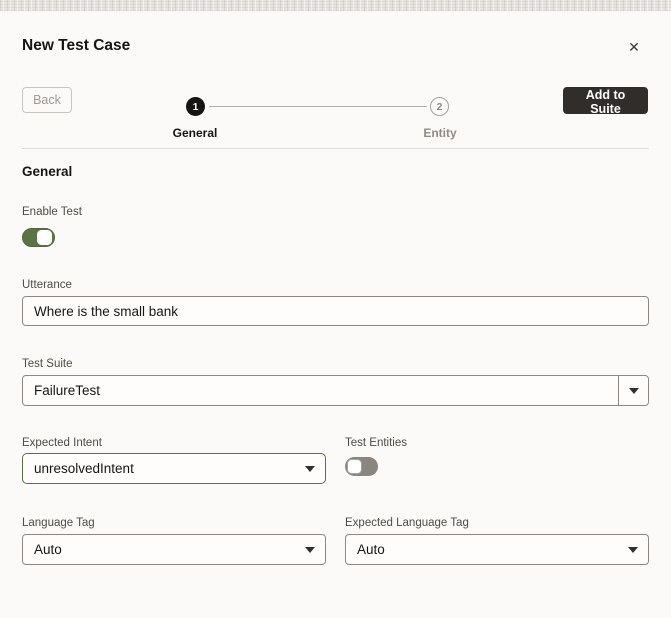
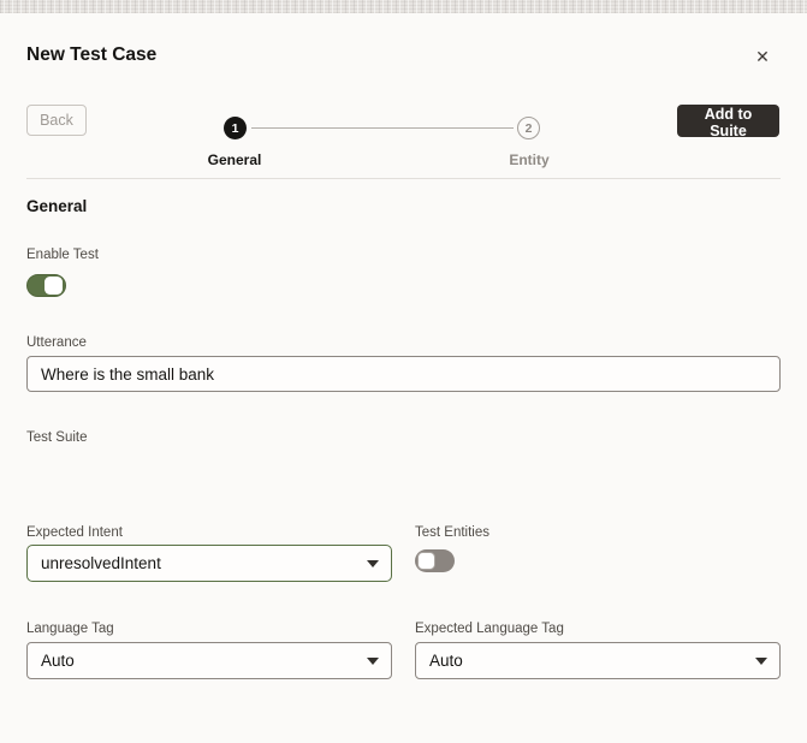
  New Test Case
  ✕
  Back
  1
  2
  General
  Entity
  Add to Suite
  General
  Enable Test
  Utterance
  Where is the small bank
  Test Suite
- FailureTest
  Expected Intent
  unresolvedIntent
  Test Entities
  Language Tag
  Auto
  Expected Language Tag
  Auto
